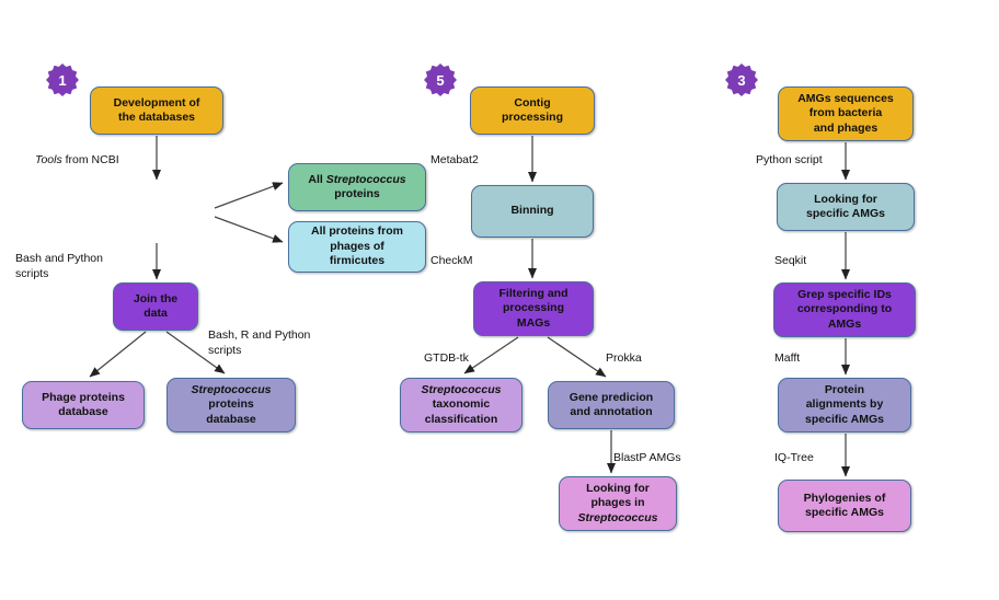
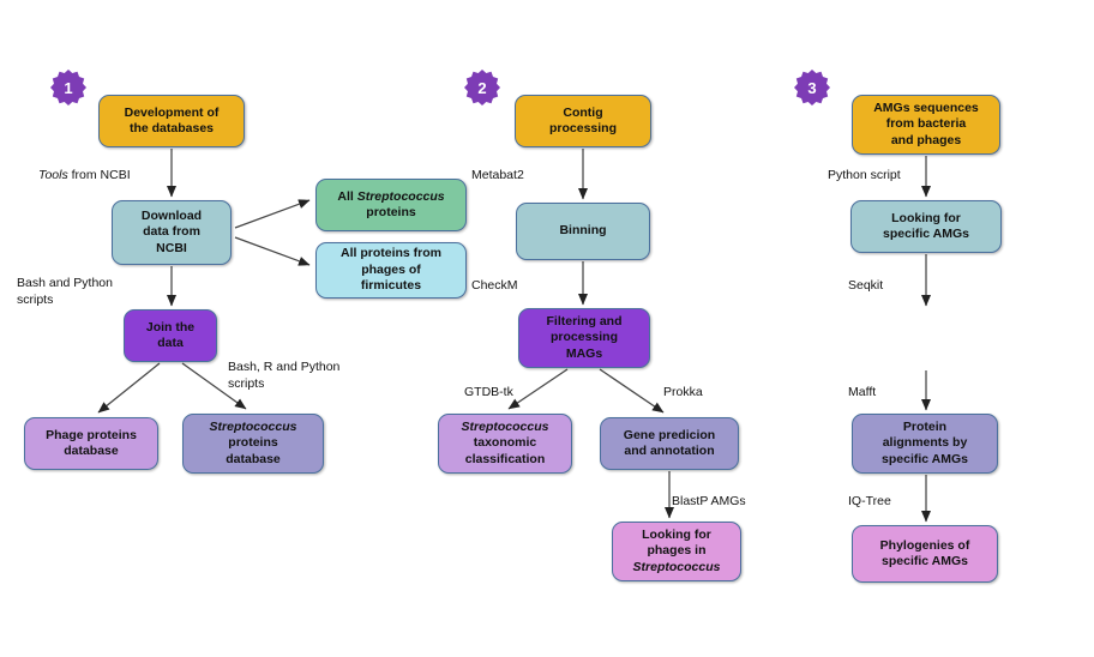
  1
- 5
+ 2
  3
  Development of
  the databases
+ Download
+ data from
+ NCBI
  All Streptococcus
  proteins
  All proteins from
  phages of
  firmicutes
  Join the
  data
  Phage proteins
  database
  Streptococcus
  proteins
  database
  Tools from NCBI
  Bash and Python
  scripts
  Bash, R and Python
  scripts
  Contig
  processing
  Binning
  Filtering and
  processing
  MAGs
  Streptococcus
  taxonomic
  classification
  Gene predicion
  and annotation
  Looking for
  phages in
  Streptococcus
  Metabat2
  CheckM
  GTDB-tk
  Prokka
  BlastP AMGs
  AMGs sequences
  from bacteria
  and phages
  Looking for
  specific AMGs
- Grep specific IDs
- corresponding to
- AMGs
  Protein
  alignments by
  specific AMGs
  Phylogenies of
  specific AMGs
  Python script
  Seqkit
  Mafft
  IQ-Tree
